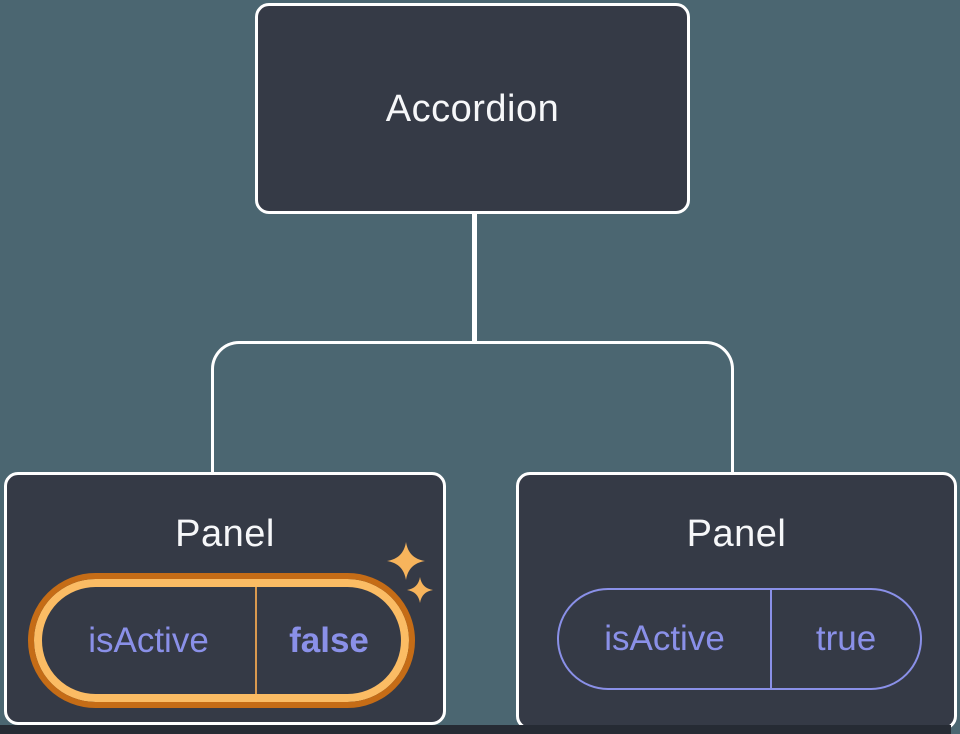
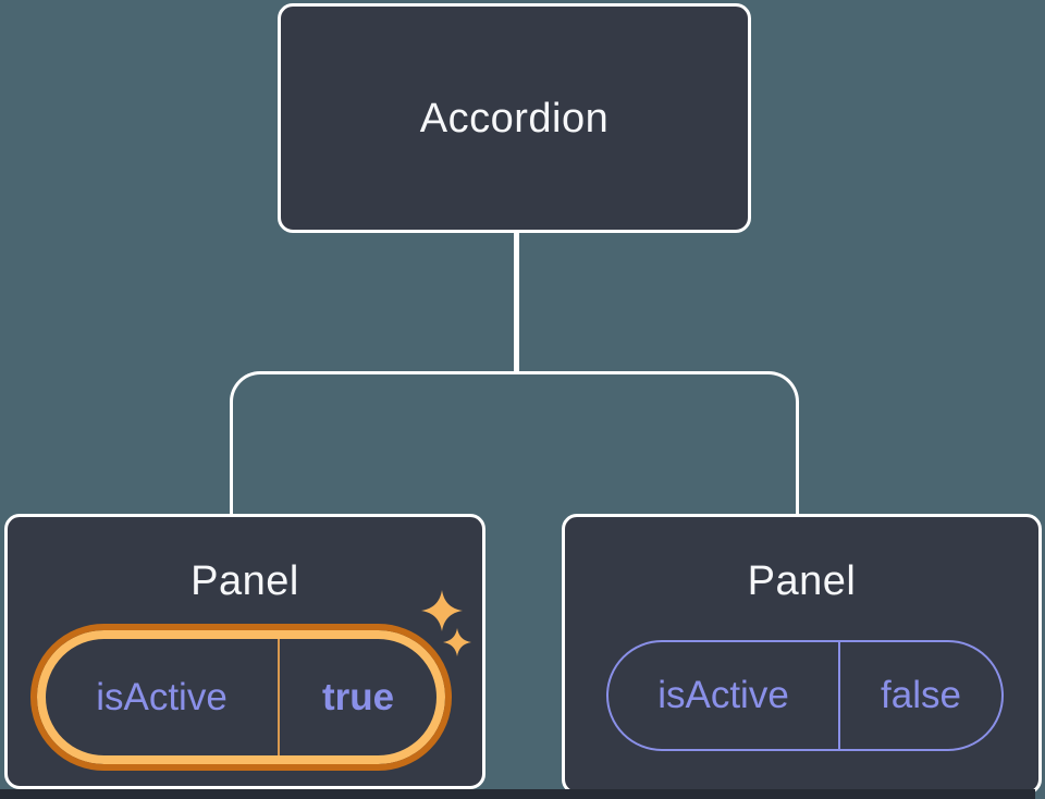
  Accordion
  Panel
  isActive
- false
+ true
  Panel
  isActive
- true
+ false
